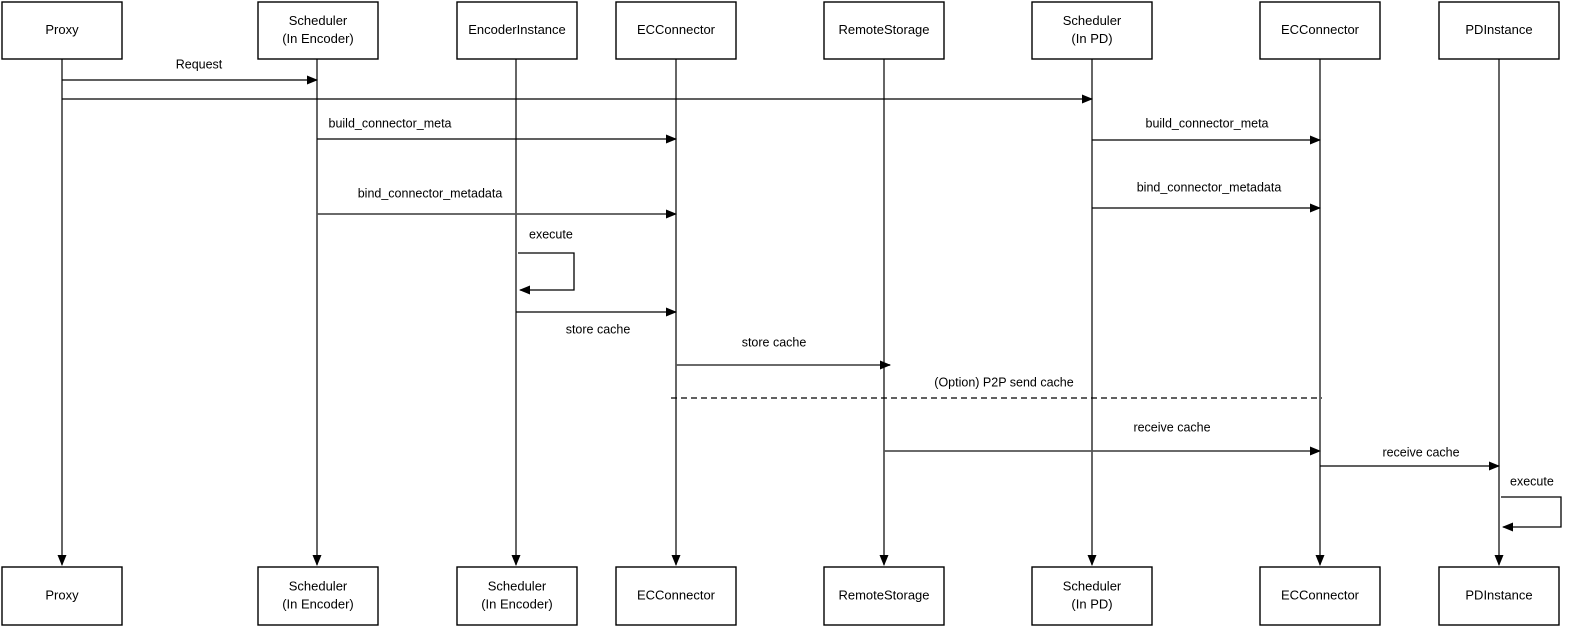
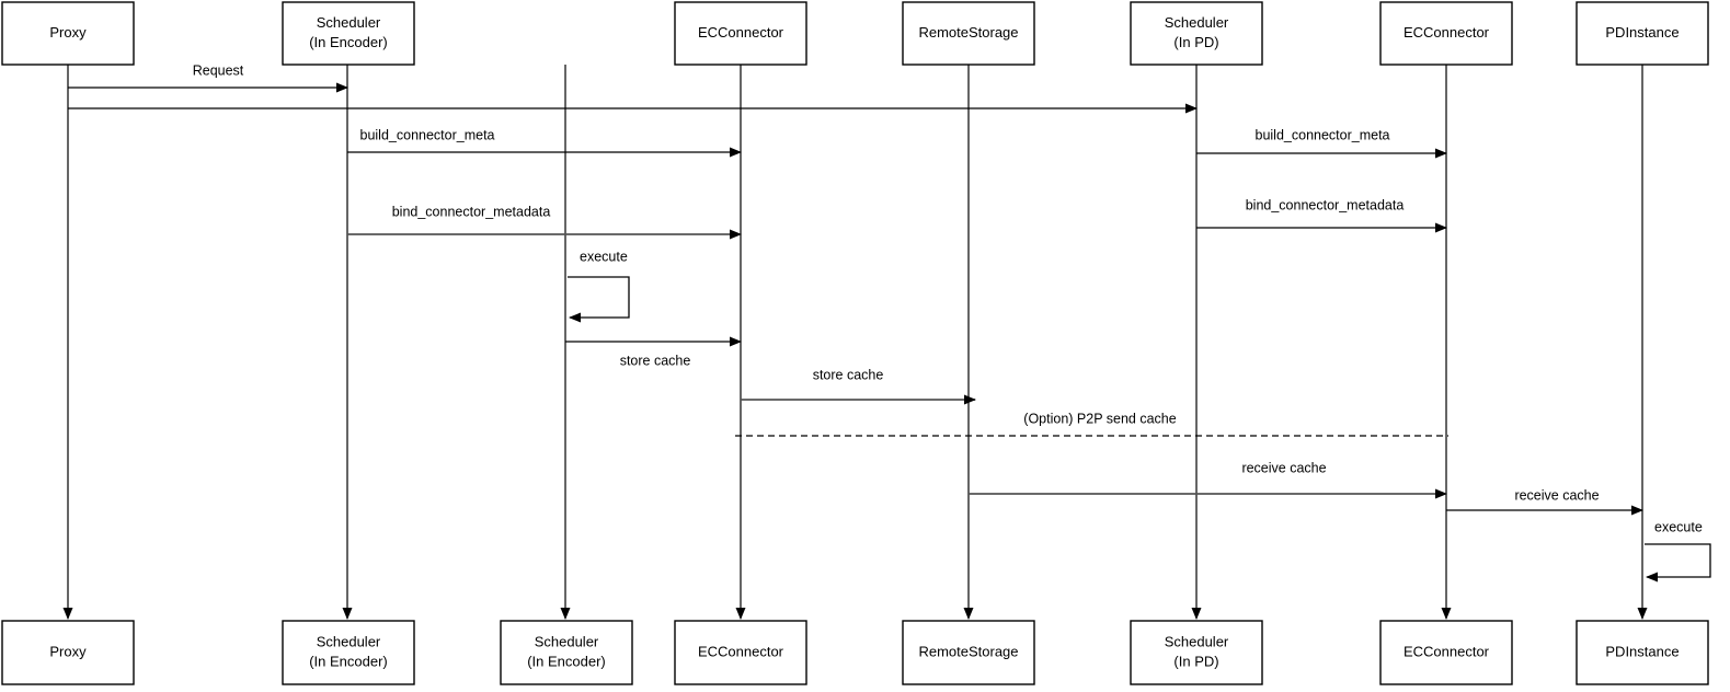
  Request
  build_connector_meta
  build_connector_meta
  bind_connector_metadata
  bind_connector_metadata
  store cache
  store cache
  (Option) P2P send cache
  receive cache
  receive cache
  execute
  execute
  Proxy
  Scheduler
  (In Encoder)
- EncoderInstance
  ECConnector
  RemoteStorage
  Scheduler
  (In PD)
  ECConnector
  PDInstance
  Proxy
  Scheduler
  (In Encoder)
  Scheduler
  (In Encoder)
  ECConnector
  RemoteStorage
  Scheduler
  (In PD)
  ECConnector
  PDInstance
